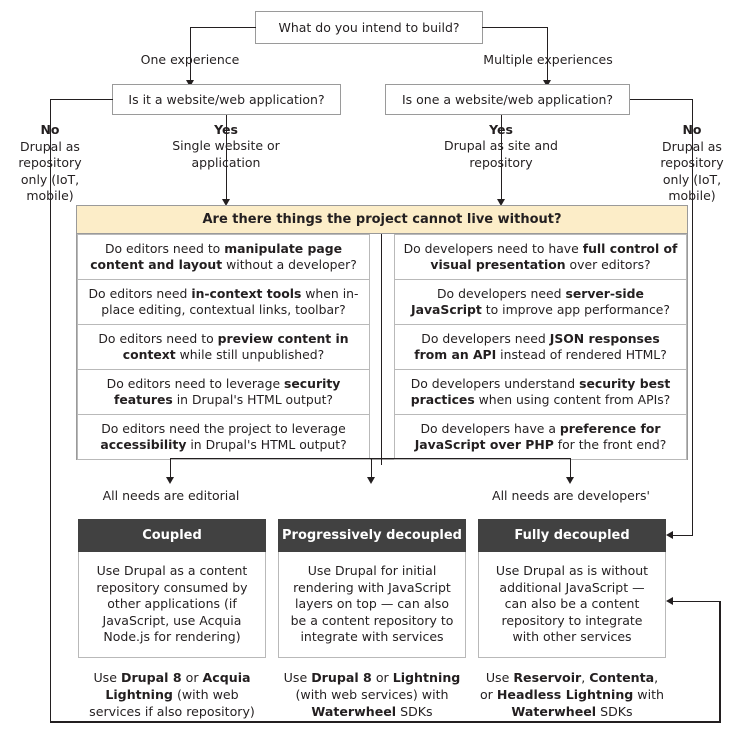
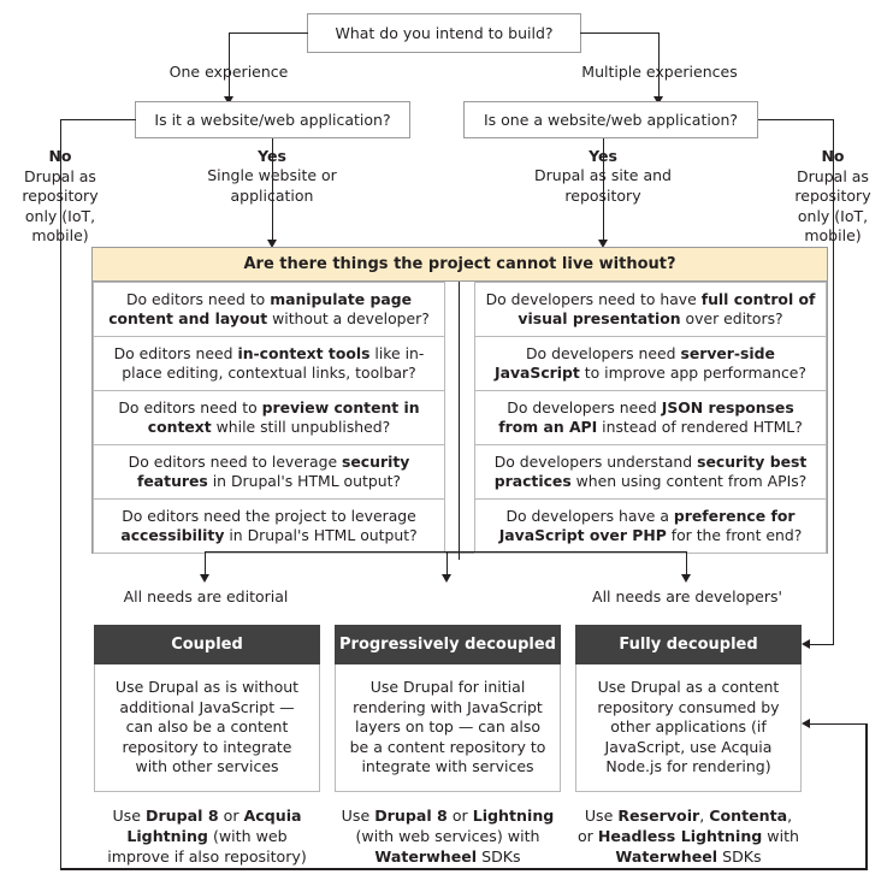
  What do you intend to build?
  One experience
  Multiple experiences
  Is it a website/web application?
  Is one a website/web application?
  No
  Drupal as repoitory only (IoT, moile)
  Yes
  Single website or application
  Yes
  Drupal as site and repository
  No
  Drupal as repository only (IoT, mobile)
  Are there things the project cannot live without?
  Do editors need to manipulate page content and layout without a developer?
- Do editors need in-context tools when in-place editing, contextual links, toolbar?
+ Do editors need in-context tools like in-place editing, contextual links, toolbar?
  Do editors need to preview content in context while still unpublished?
  Do editors need to leverage security features in Drupal's HTML output?
  Do editors need the project to leverage accessibility in Drupal's HTML output?
  Do developers need to have full control of visual presentation over editors?
  Do developers need server-side JavaScript to improve app performance?
  Do developers need JSON responses from an API instead of rendered HTML?
  Do developers understand security best practices when using content from APIs?
  Do developers have a preference for JavaScript over PHP for the front end?
  All needs are editorial
  All needs are developers'
  Coupled
- Use Drupal as a content repository consumed by other applications (if JavaScript, use Acquia Node.js for rendering)
+ Use Drupal as is without additional JavaScript — can also be a content repository to integrate with other services
- Use Drupal 8 or Acquia Lightning (with web services if also repository)
+ Use Drupal 8 or Acquia Lightning (with web improve if also repository)
  Progressively decoupled
  Use Drupal for initial rendering with JavaScript layers on top — can also be a content repository to integrate with services
  Use Drupal 8 or Lightning (with web services) with Waterwheel SDKs
  Fully decoupled
- Use Drupal as is without additional JavaScript — can also be a content repository to integrate with other services
+ Use Drupal as a content repository consumed by other applications (if JavaScript, use Acquia Node.js for rendering)
  Use Reservoir, Contenta, or Headless Lightning with Waterwheel SDKs
